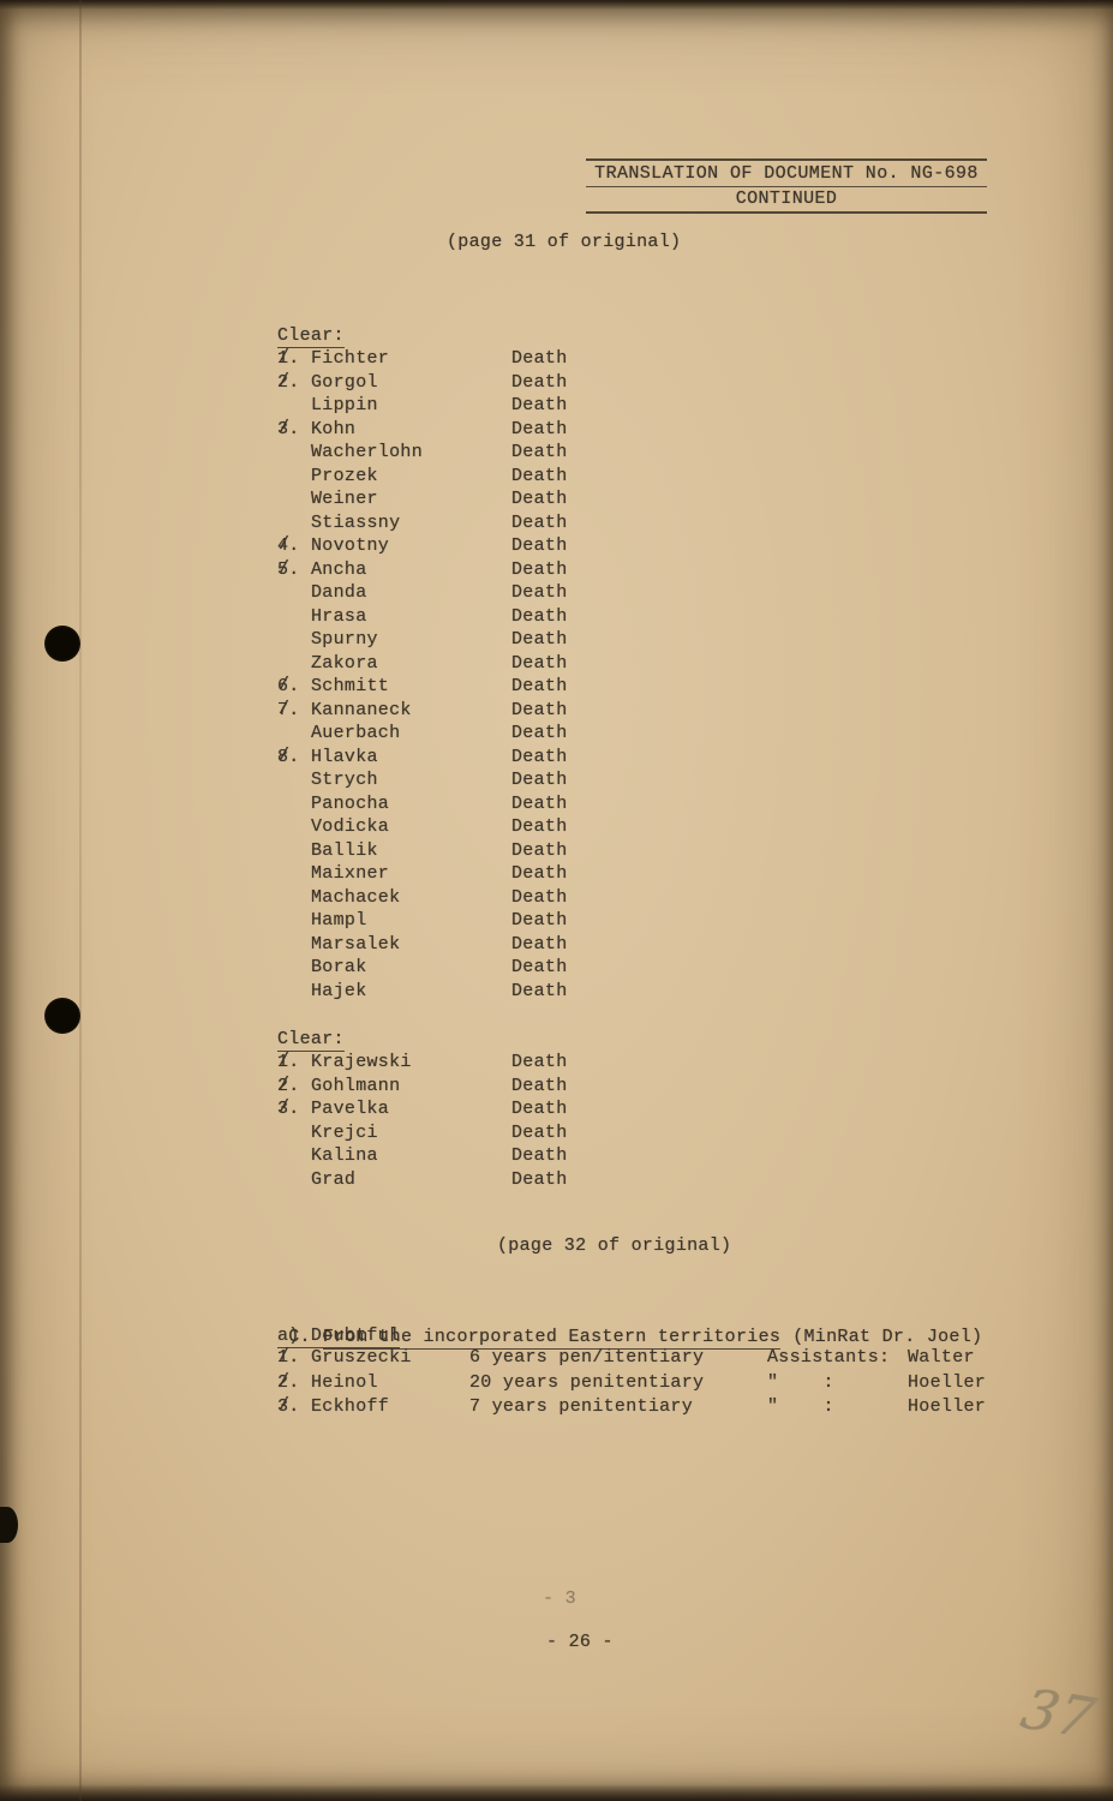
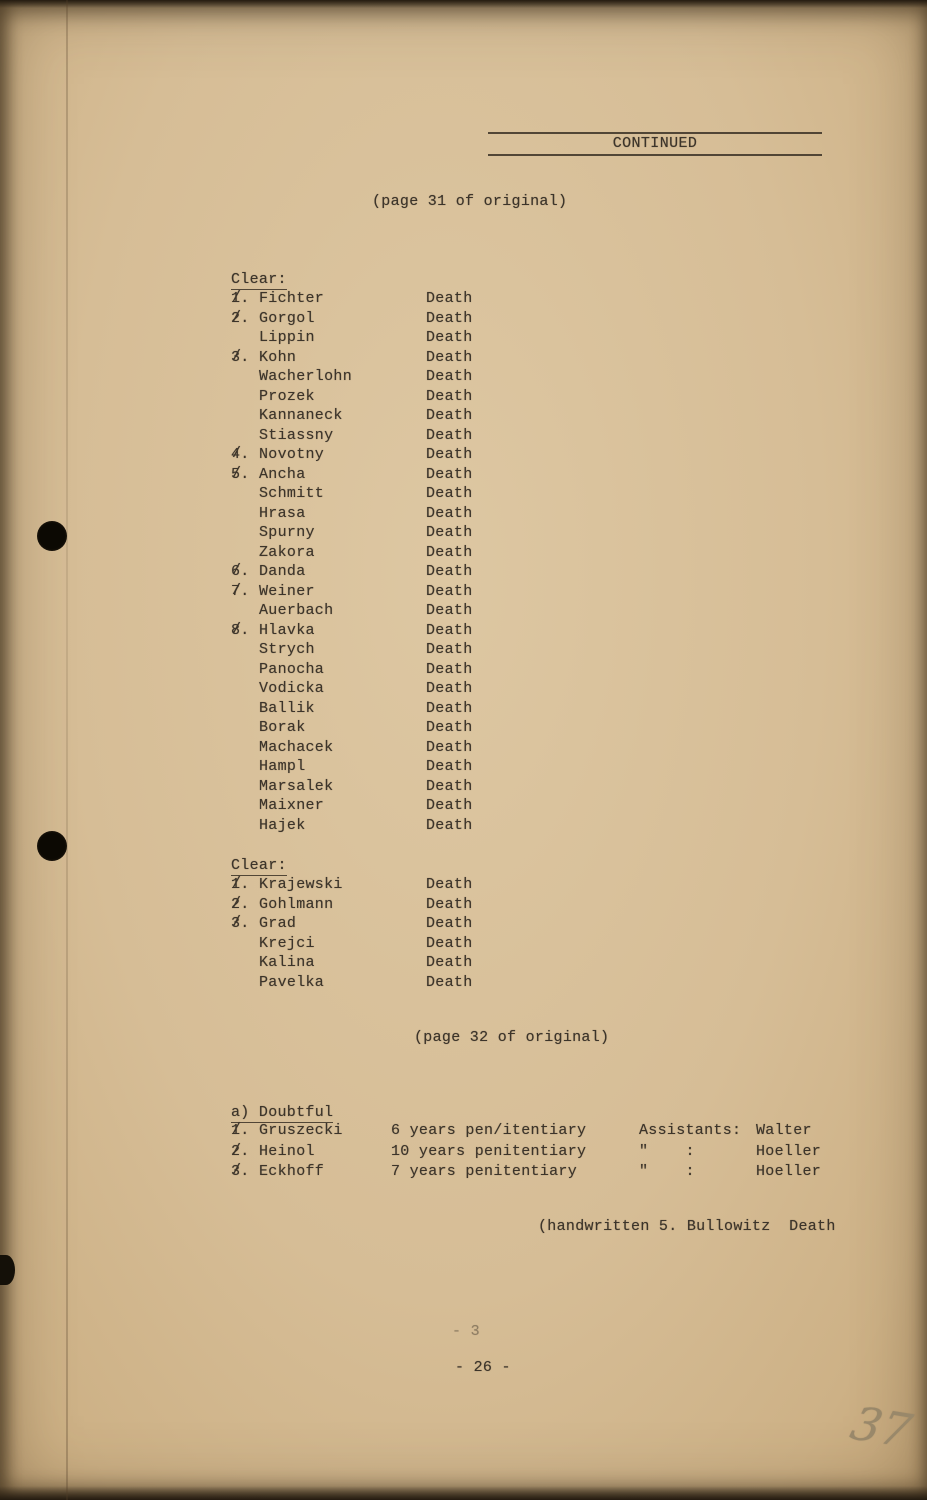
- TRANSLATION OF DOCUMENT No. NG-698
  CONTINUED
  (page 31 of original)
  Clear:
  1.
  Fichter
  Death
  2.
  Gorgol
  Death
  Lippin
  Death
  3.
  Kohn
  Death
  Wacherlohn
  Death
  Prozek
  Death
- Weiner
+ Kannaneck
  Death
  Stiassny
  Death
  4.
  Novotny
  Death
  5.
  Ancha
  Death
- Danda
+ Schmitt
  Death
  Hrasa
  Death
  Spurny
  Death
  Zakora
  Death
  6.
- Schmitt
+ Danda
  Death
  7.
- Kannaneck
+ Weiner
  Death
  Auerbach
  Death
  8.
  Hlavka
  Death
  Strych
  Death
  Panocha
  Death
  Vodicka
  Death
  Ballik
  Death
- Maixner
+ Borak
  Death
  Machacek
  Death
  Hampl
  Death
  Marsalek
  Death
- Borak
+ Maixner
  Death
  Hajek
  Death
  Clear:
  1.
  Krajewski
  Death
  2.
  Gohlmann
  Death
  3.
- Pavelka
+ Grad
  Death
  Krejci
  Death
  Kalina
  Death
- Grad
+ Pavelka
  Death
  (page 32 of original)
- C. From the incorporated Eastern territories (MinRat Dr. Joel)
  a) Doubtful
  1.
  Gruszecki
  6 years pen/itentiary
  Assistants:
  Walter
  2.
  Heinol
- 20 years penitentiary
+ 10 years penitentiary
  " :
  Hoeller
  3.
  Eckhoff
  7 years penitentiary
  " :
  Hoeller
+ (handwritten 5. Bullowitz Death
  - 3
  - 26 -
